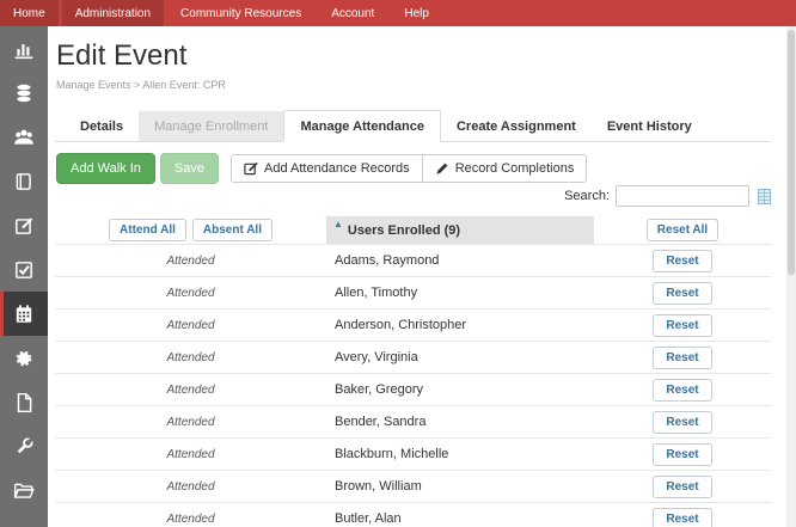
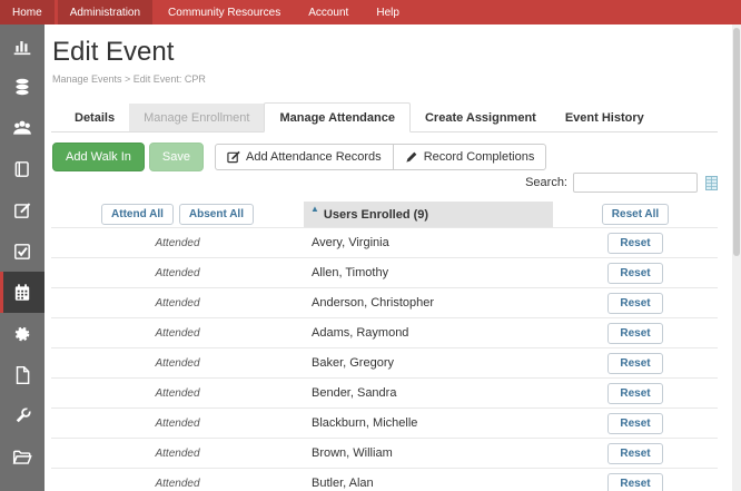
  Home
  Administration
  Community Resources
  Account
  Help
  Edit Event
- Manage Events > Allen Event: CPR
+ Manage Events > Edit Event: CPR
  Details
  Manage Enrollment
  Manage Attendance
  Create Assignment
  Event History
  Add Walk In
  Save
  Add Attendance Records
  Record Completions
  Search:
  Attend All
  Absent All
  ▲
  Users Enrolled (9)
  Reset All
  Attended
- Adams, Raymond
+ Avery, Virginia
  Reset
  Attended
  Allen, Timothy
  Reset
  Attended
  Anderson, Christopher
  Reset
  Attended
- Avery, Virginia
+ Adams, Raymond
  Reset
  Attended
  Baker, Gregory
  Reset
  Attended
  Bender, Sandra
  Reset
  Attended
  Blackburn, Michelle
  Reset
  Attended
  Brown, William
  Reset
  Attended
  Butler, Alan
  Reset
